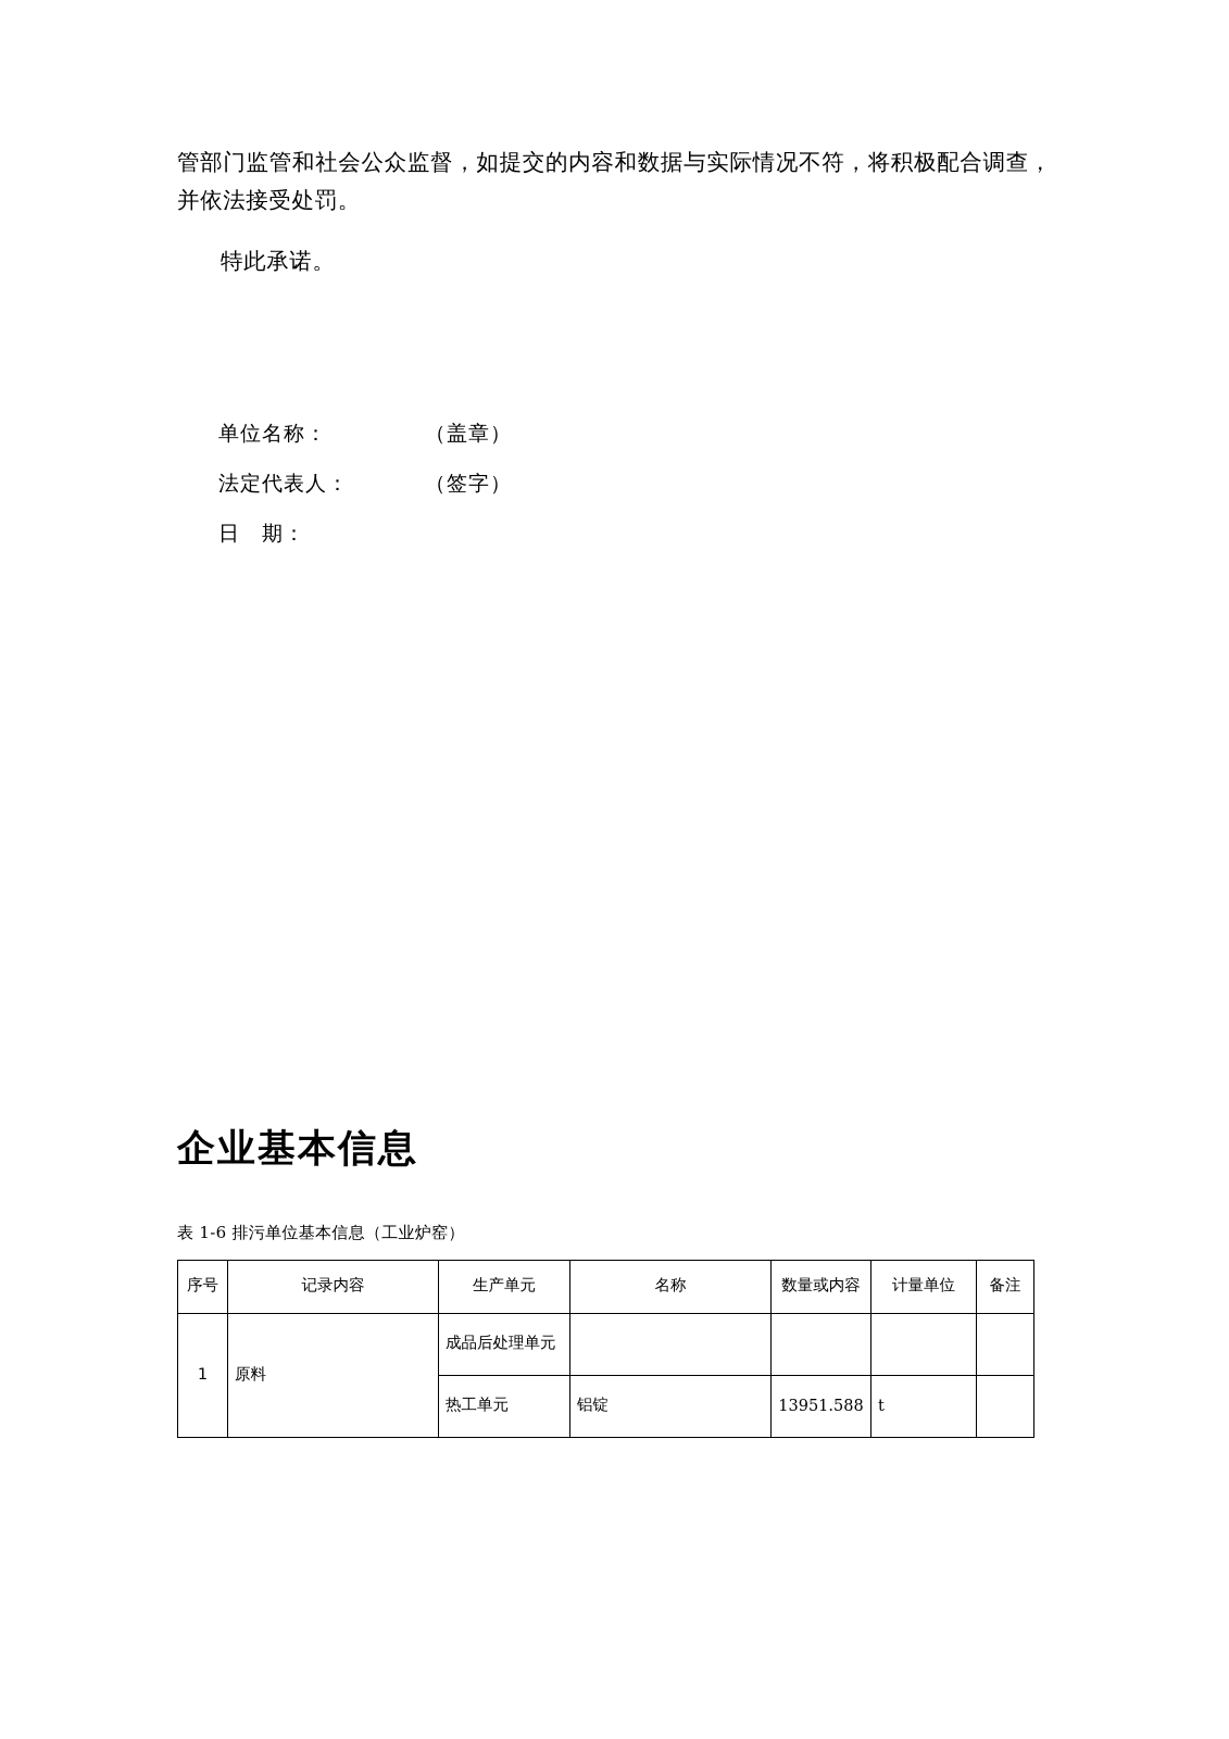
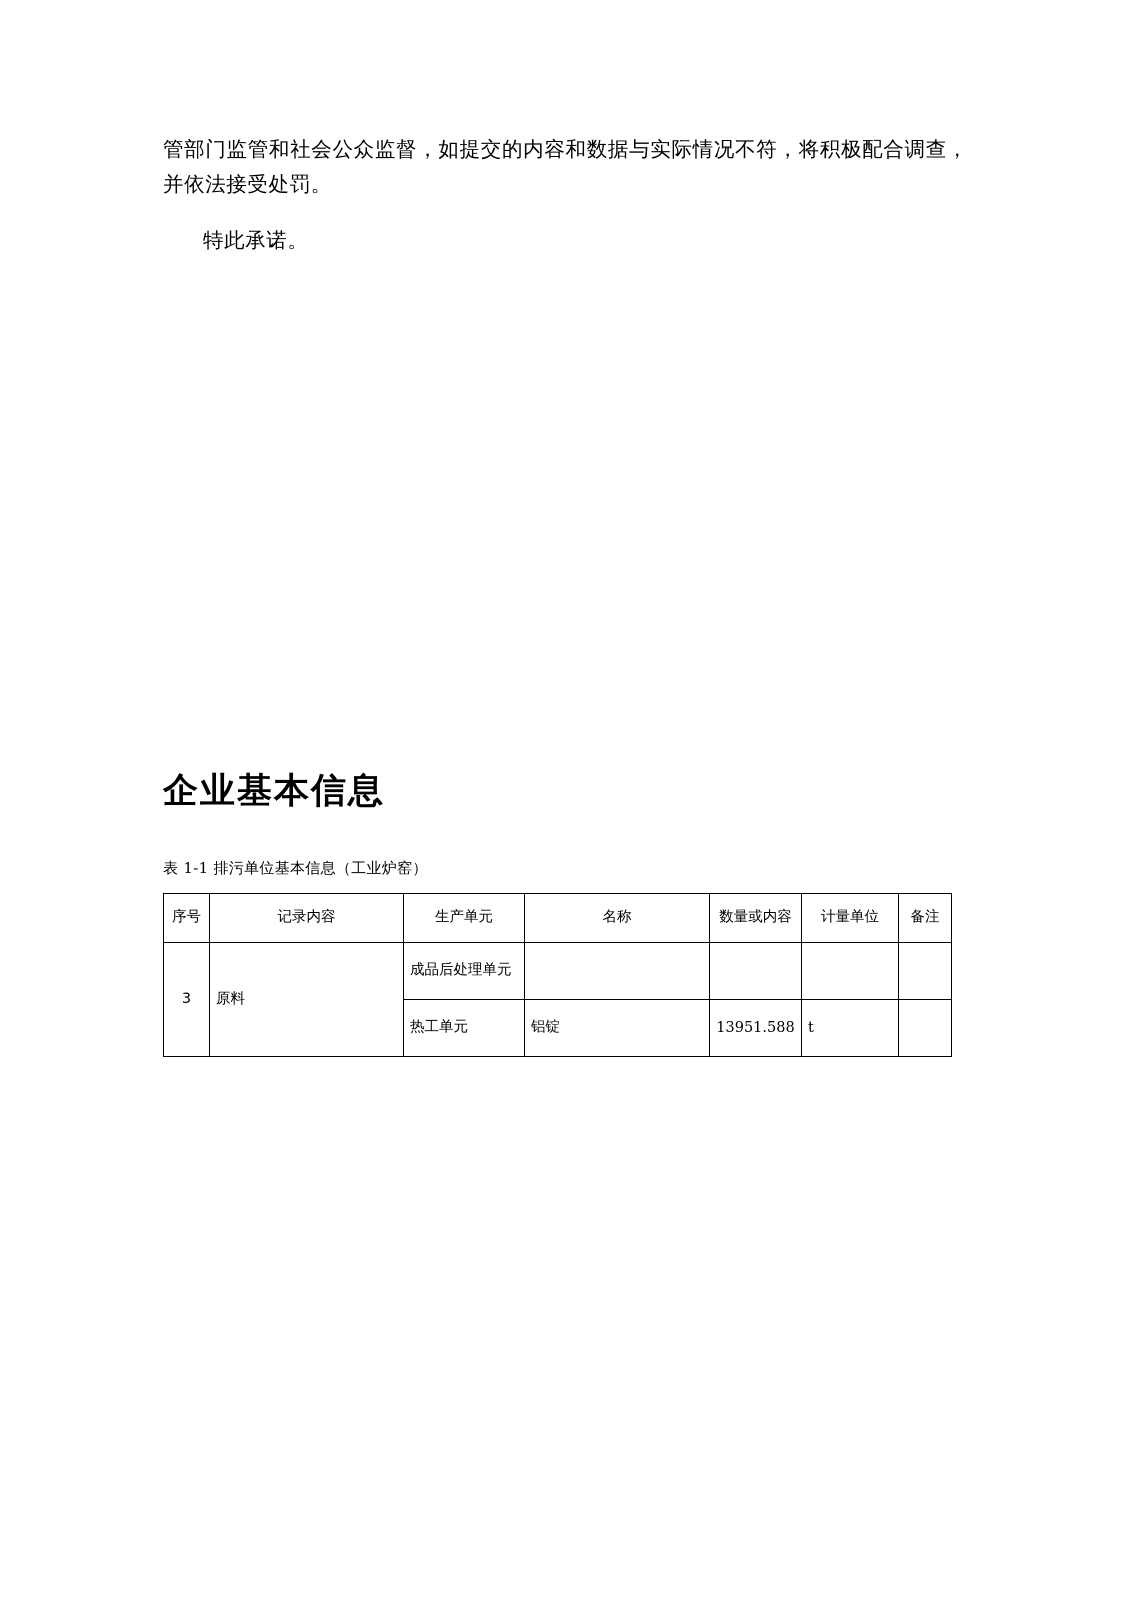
  管部门监管和社会公众监督，如提交的内容和数据与实际情况不符，将积极配合调查，并依法接受处罚。
  特此承诺。
- 单位名称：
- （盖章）
- 法定代表人：
- （签字）
- 日 期：
  企业基本信息
- 表 1-6 排污单位基本信息（工业炉窑）
+ 表 1-1 排污单位基本信息（工业炉窑）
  序号	记录内容	生产单元	名称	数量或内容	计量单位	备注
- 1	原料	成品后处理单元
+ 3	原料	成品后处理单元
  热工单元	铝锭	13951.588	t
